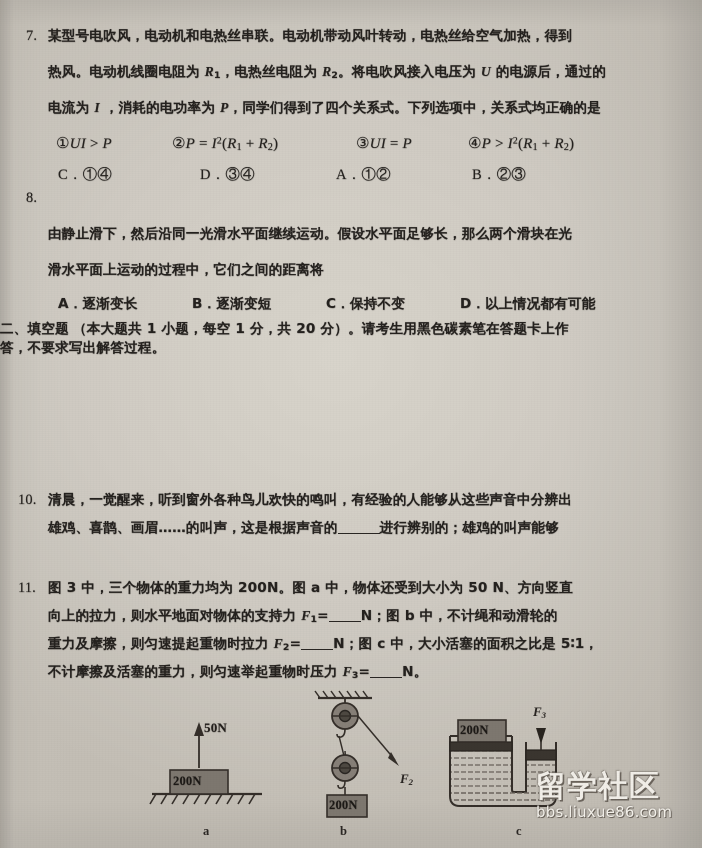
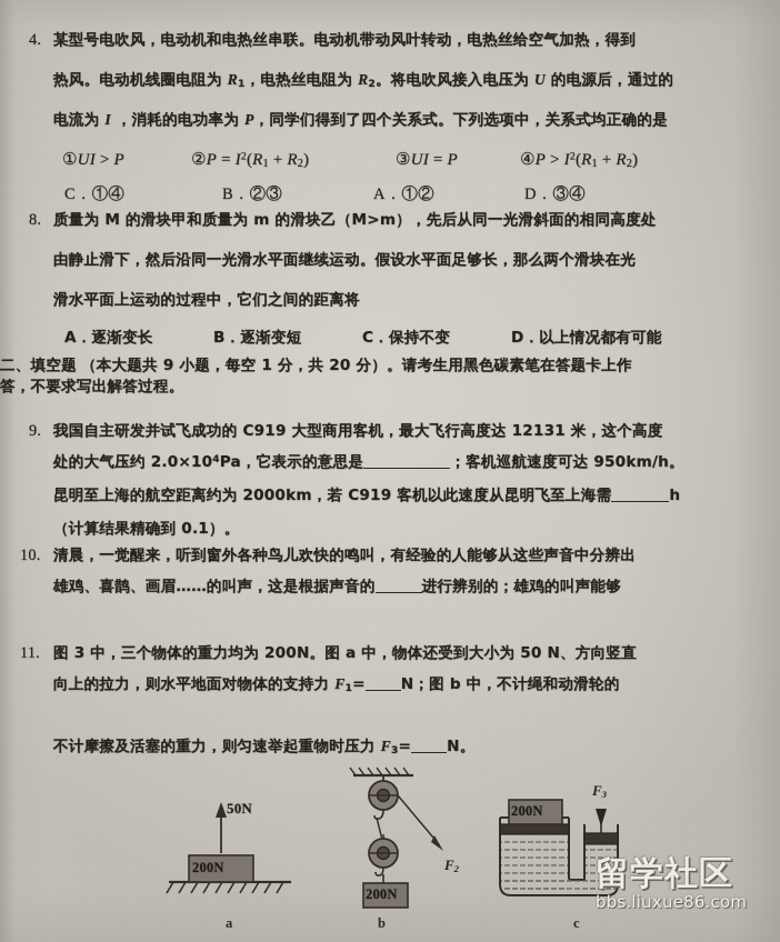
- 7.
+ 4.
  某型号电吹风，电动机和电热丝串联。电动机带动风叶转动，电热丝给空气加热，得到
  热风。电动机线圈电阻为 R1，电热丝电阻为 R2。将电吹风接入电压为 U 的电源后，通过的
  电流为 I ，消耗的电功率为 P，同学们得到了四个关系式。下列选项中，关系式均正确的是
  ①UI > P
  ②P = I2(R1 + R2)
  ③UI = P
  ④P > I2(R1 + R2)
  C．①④
- D．③④
+ B．②③
  A．①②
- B．②③
+ D．③④
  8.
+ 质量为 M 的滑块甲和质量为 m 的滑块乙（M>m），先后从同一光滑斜面的相同高度处
  由静止滑下，然后沿同一光滑水平面继续运动。假设水平面足够长，那么两个滑块在光
  滑水平面上运动的过程中，它们之间的距离将
  A．逐渐变长
  B．逐渐变短
  C．保持不变
  D．以上情况都有可能
- 二、填空题 （本大题共 1 小题，每空 1 分，共 20 分）。请考生用黑色碳素笔在答题卡上作 答，不要求写出解答过程。
+ 二、填空题 （本大题共 9 小题，每空 1 分，共 20 分）。请考生用黑色碳素笔在答题卡上作 答，不要求写出解答过程。
+ 9.
+ 我国自主研发并试飞成功的 C919 大型商用客机，最大飞行高度达 12131 米，这个高度
+ 处的大气压约 2.0×104Pa，它表示的意思是 ；客机巡航速度可达 950km/h。
+ 昆明至上海的航空距离约为 2000km，若 C919 客机以此速度从昆明飞至上海需 h
+ （计算结果精确到 0.1）。
  10.
  清晨，一觉醒来，听到窗外各种鸟儿欢快的鸣叫，有经验的人能够从这些声音中分辨出
  雄鸡、喜鹊、画眉……的叫声，这是根据声音的 进行辨别的；雄鸡的叫声能够
  11.
  图 3 中，三个物体的重力均为 200N。图 a 中，物体还受到大小为 50 N、方向竖直
  向上的拉力，则水平地面对物体的支持力 F1= N；图 b 中，不计绳和动滑轮的
- 重力及摩擦，则匀速提起重物时拉力 F2= N；图 c 中，大小活塞的面积之比是 5∶1，
  不计摩擦及活塞的重力，则匀速举起重物时压力 F3= N。
  200N
  50N
  a
  200N
  F2
  b
  200N
  F3
  c
  留学社区
  bbs.liuxue86.com
